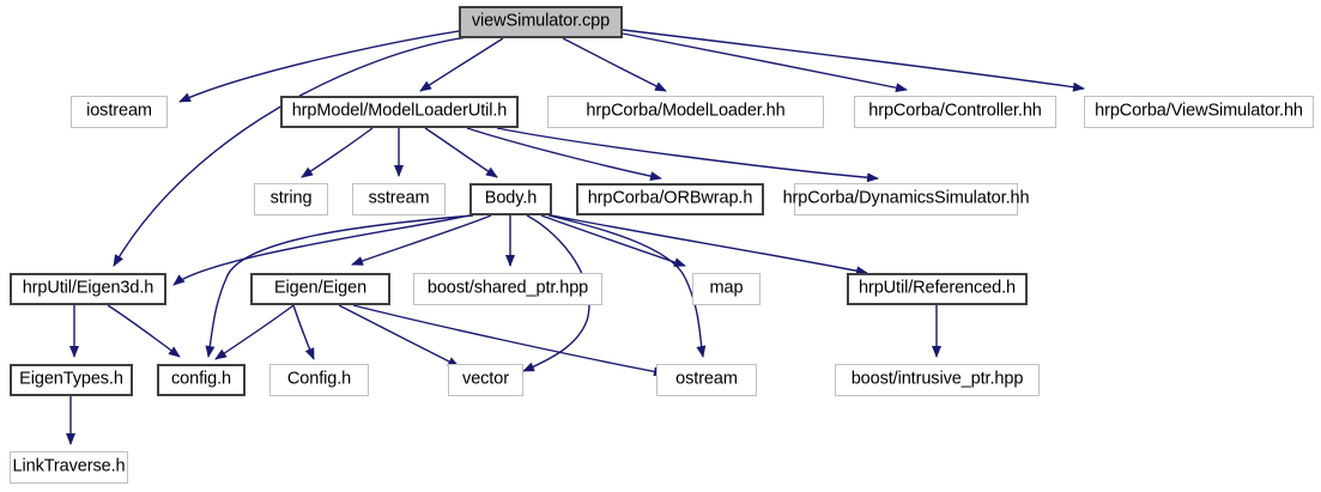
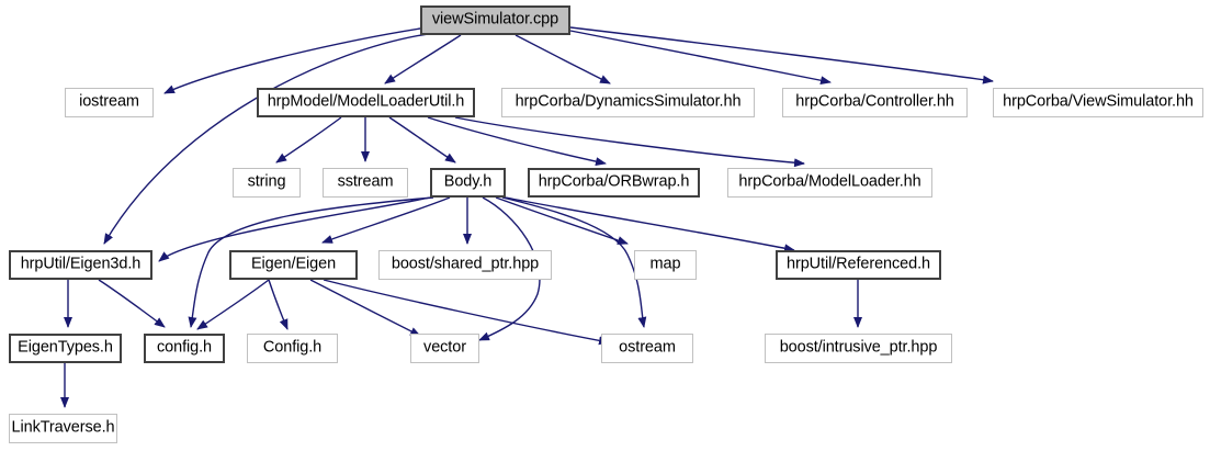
  viewSimulator.cpp
  iostream
  hrpModel/ModelLoaderUtil.h
- hrpCorba/ModelLoader.hh
+ hrpCorba/DynamicsSimulator.hh
  hrpCorba/Controller.hh
  hrpCorba/ViewSimulator.hh
  string
  sstream
  Body.h
  hrpCorba/ORBwrap.h
- hrpCorba/DynamicsSimulator.hh
+ hrpCorba/ModelLoader.hh
  hrpUtil/Eigen3d.h
  Eigen/Eigen
  boost/shared_ptr.hpp
  map
  hrpUtil/Referenced.h
  EigenTypes.h
  config.h
  Config.h
  vector
  ostream
  boost/intrusive_ptr.hpp
  LinkTraverse.h
